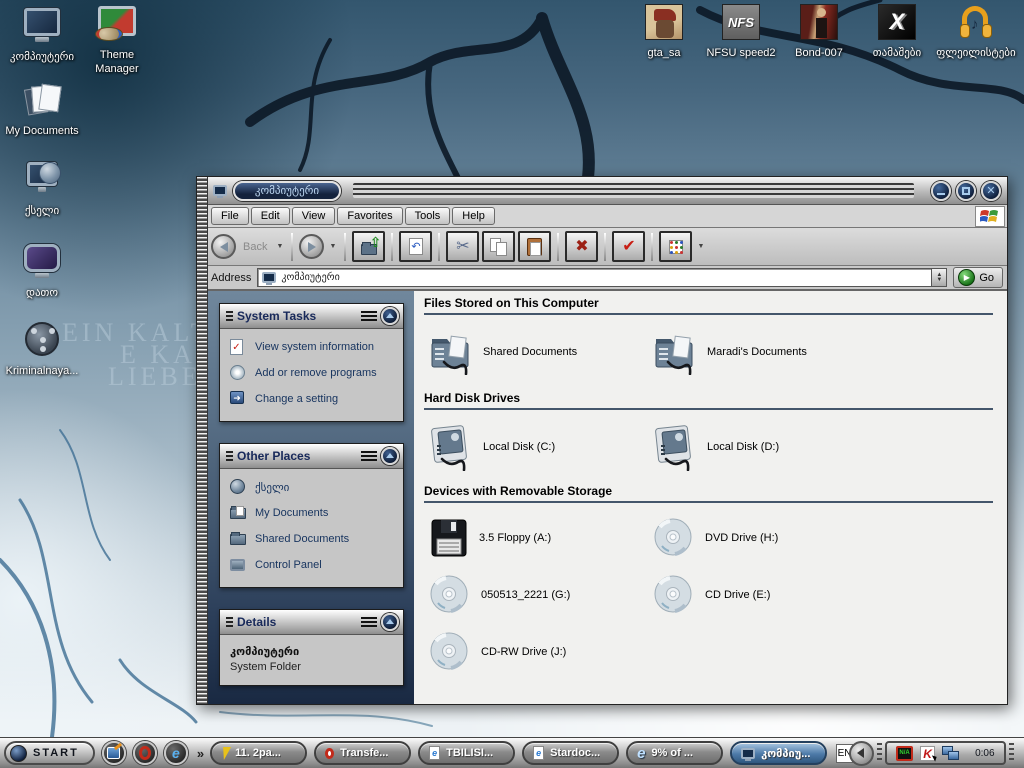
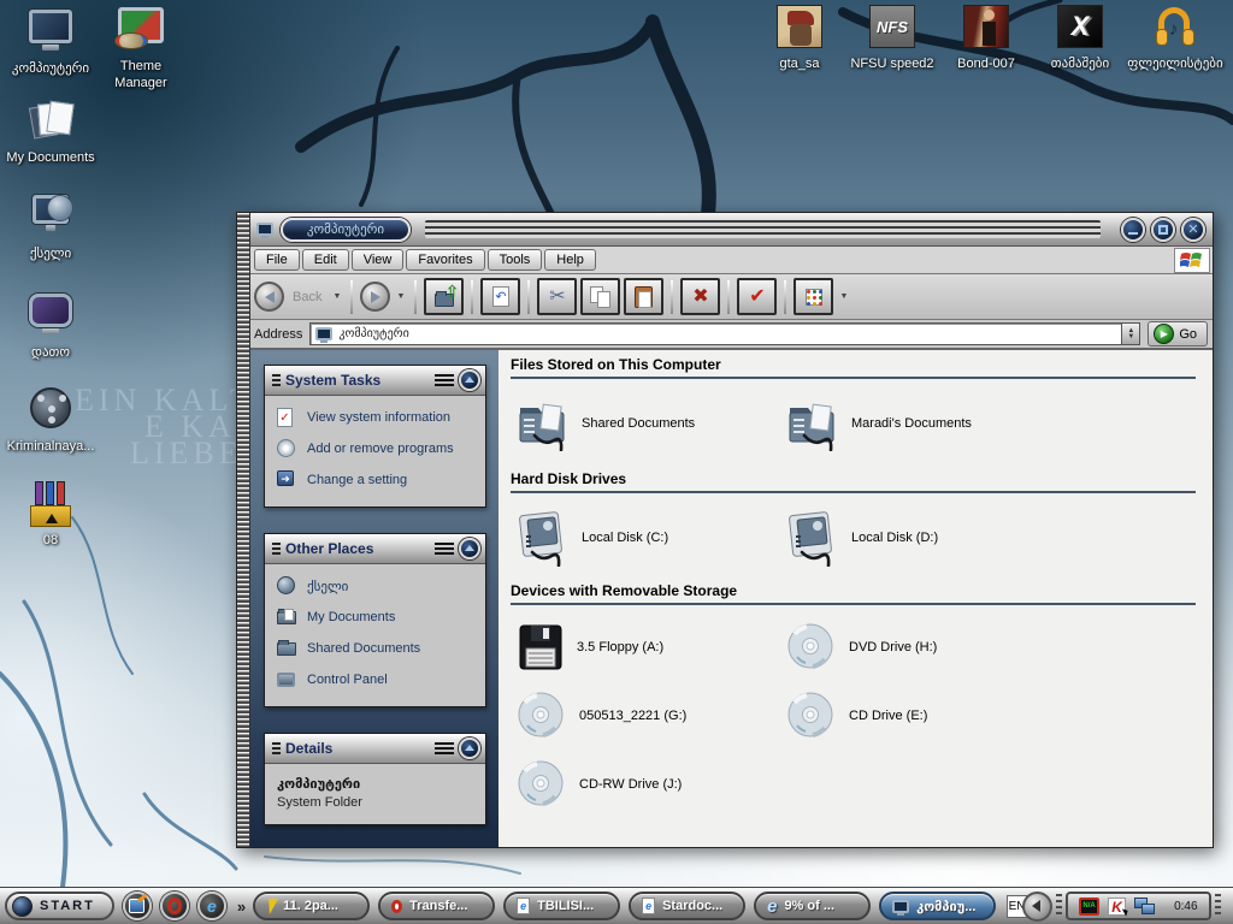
  E KA
  LIEBE
  კომპიუტერი
  Theme Manager
  My Documents
  ქსელი
  დათო
  Kriminalnaya...
+ 08
  gta_sa
  NFS
  NFSU speed2
  Bond-007
  X
  თამაშები
  ♪
  ფლეილისტები
  კომპიუტერი
  ✕
  File
  Edit
  View
  Favorites
  Tools
  Help
  Back
  ⇧
  ↶
  ✂
  ✖
  ✔
  Address
  კომპიუტერი
  ▶
  Go
  System Tasks
  ✓
  View system information
  Add or remove programs
  ➜
  Change a setting
  Other Places
  ქსელი
  My Documents
  Shared Documents
  Control Panel
  Details
  კომპიუტერი
  System Folder
  Files Stored on This Computer
  Shared Documents
  Maradi's Documents
  Hard Disk Drives
  Local Disk (C:)
  Local Disk (D:)
  Devices with Removable Storage
  3.5 Floppy (A:)
  DVD Drive (H:)
  050513_2221 (G:)
  CD Drive (E:)
  CD-RW Drive (J:)
  START
  e
  »
  11. 2pa...
  Transfe...
  e
  TBILISI...
  e
  Stardoc...
  e
  9% of ...
  კომპიუ...
  EN
  K
- 0:06
+ 0:46
